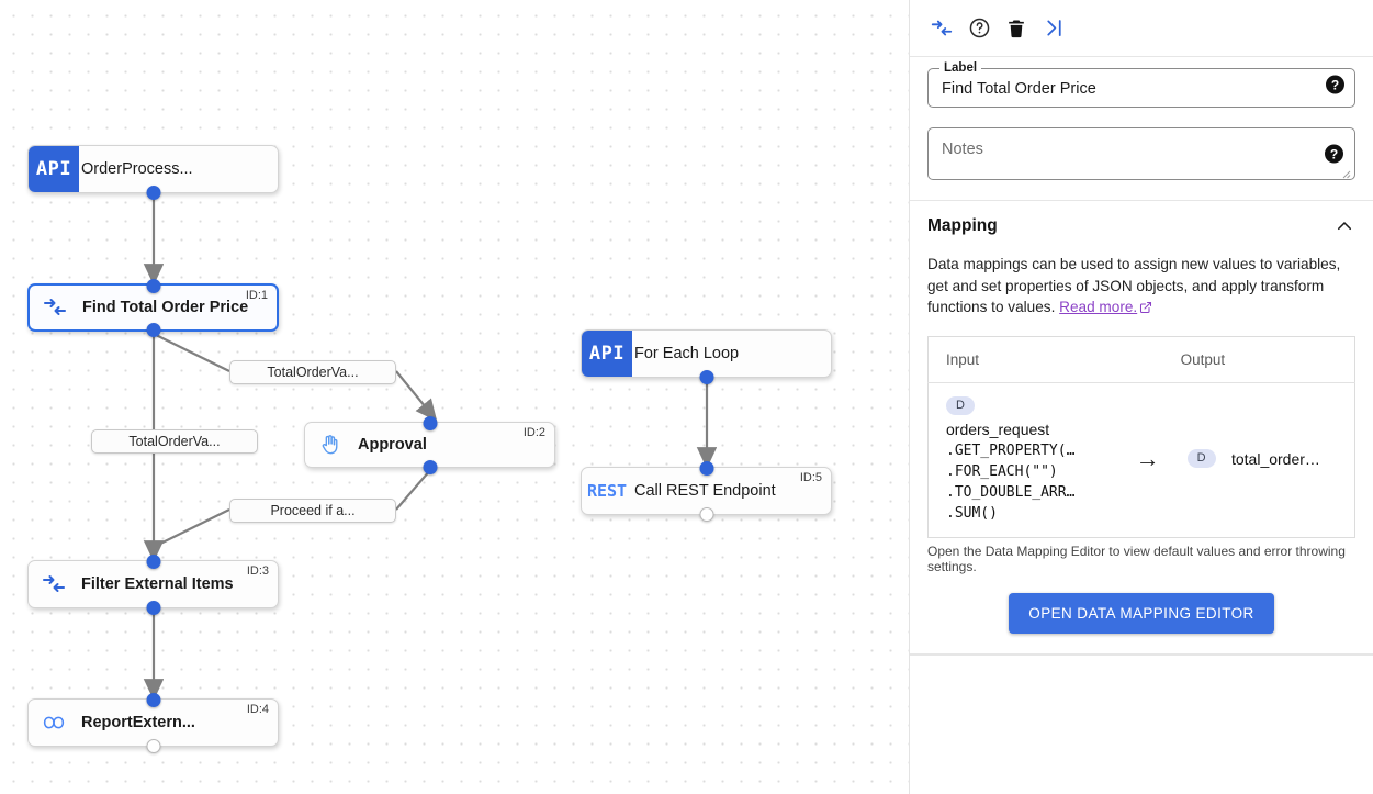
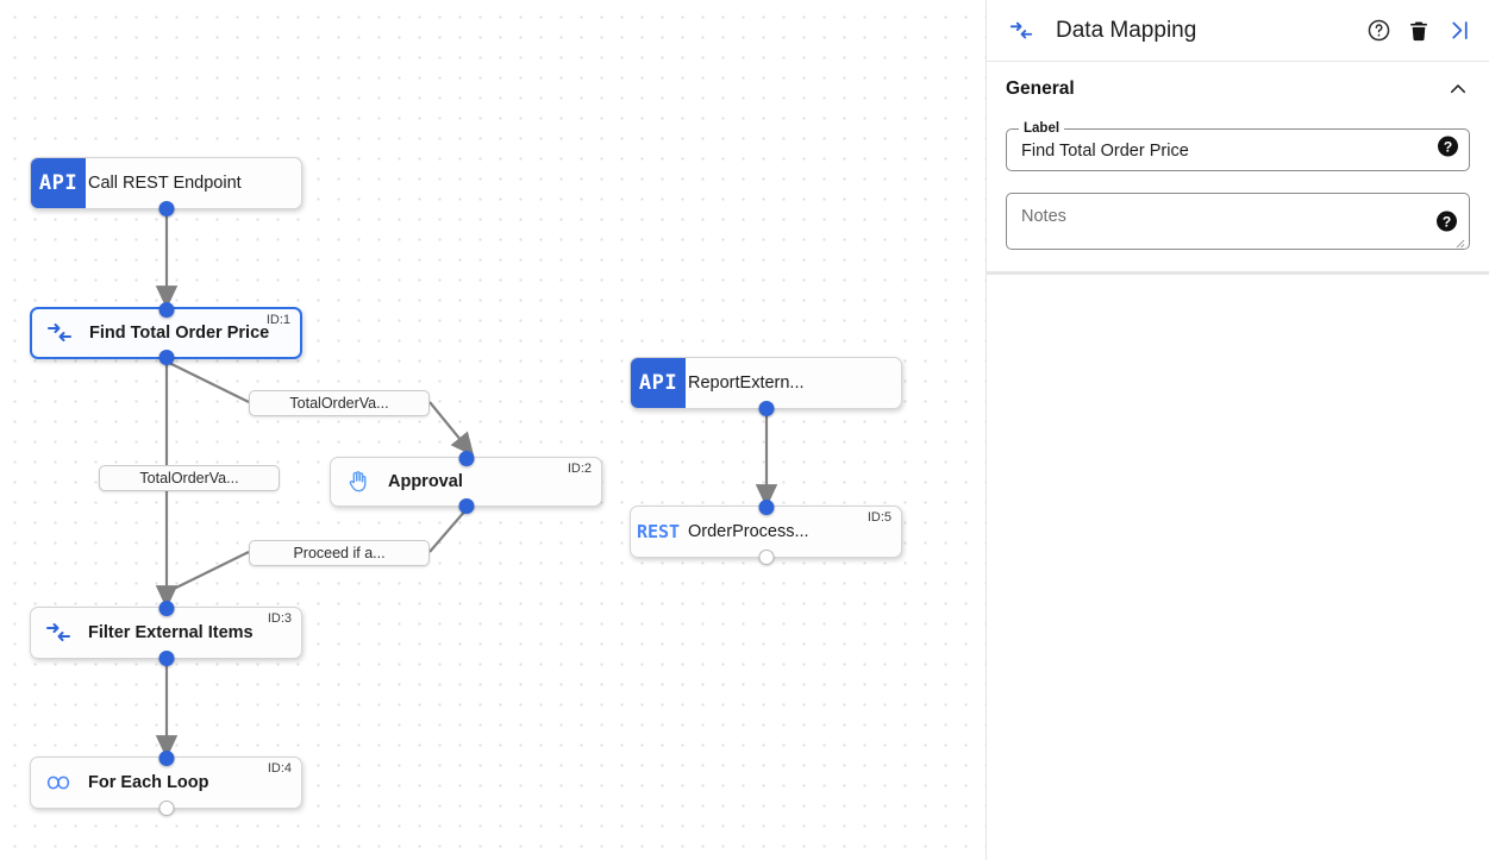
  API
- OrderProcess...
+ Call REST Endpoint
  Find Total Order Price
  ID:1
  Approval
  ID:2
  Filter External Items
  ID:3
- ReportExtern...
+ For Each Loop
  ID:4
  API
- For Each Loop
+ ReportExtern...
  REST
- Call REST Endpoint
+ OrderProcess...
  ID:5
  TotalOrderVa...
  TotalOrderVa...
  Proceed if a...
+ Data Mapping
+ General
  Label
  Find Total Order Price
  ?
  Notes
  ?
- Mapping
- Data mappings can be used to assign new values to variables, get and set properties of JSON objects, and apply transform functions to values. Read more.
- Input		Output
- D orders_request .GET_PROPERTY(… .FOR_EACH("") .TO_DOUBLE_ARR… .SUM()	→	D total_order…
- Open the Data Mapping Editor to view default values and error throwing settings.
- OPEN DATA MAPPING EDITOR
